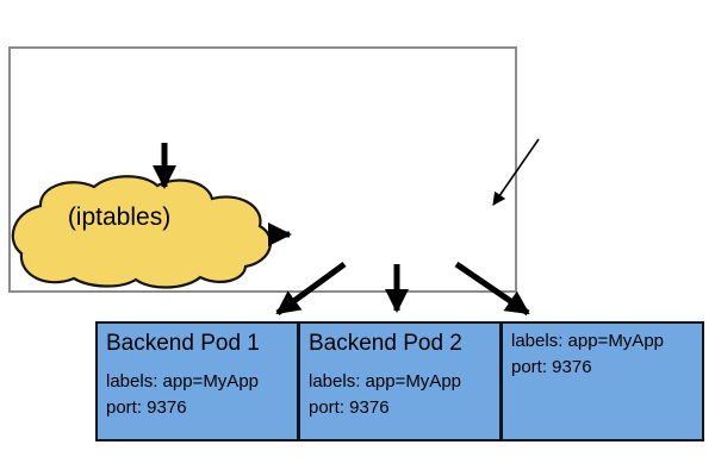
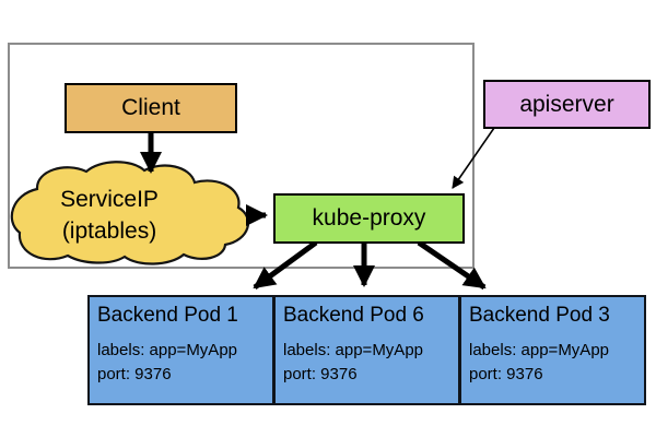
+ Client
+ ServiceIP
  (iptables)
+ kube-proxy
+ apiserver
  Backend Pod 1
  labels: app=MyApp
  port: 9376
- Backend Pod 2
+ Backend Pod 6
  labels: app=MyApp
  port: 9376
+ Backend Pod 3
  labels: app=MyApp
  port: 9376
